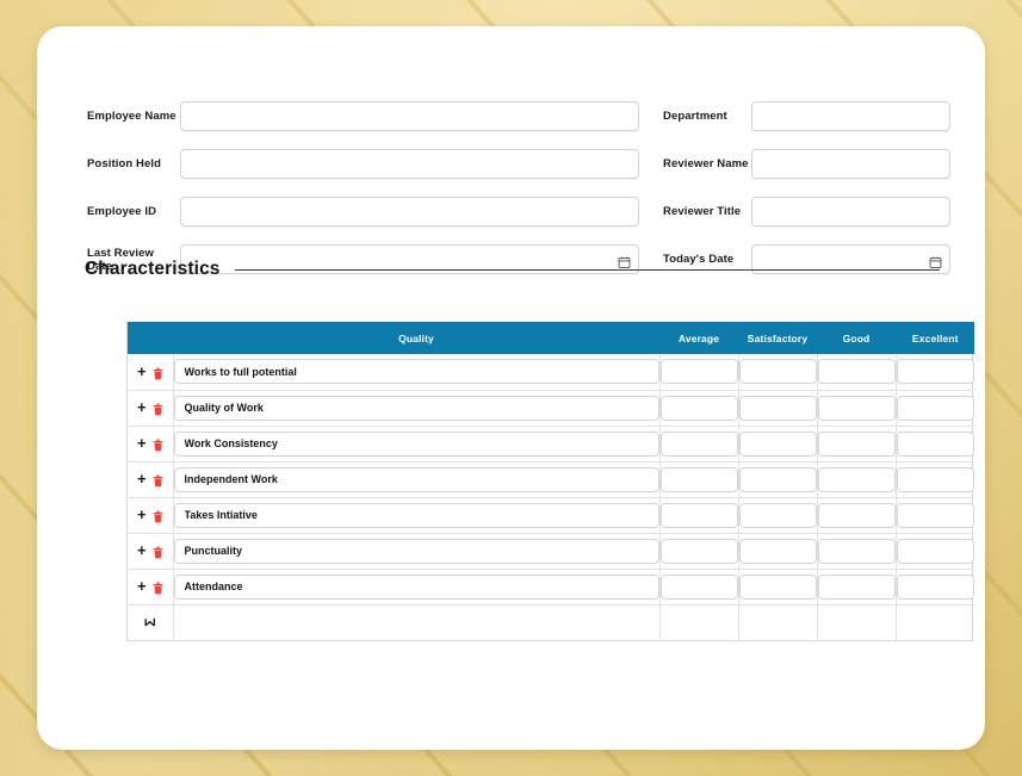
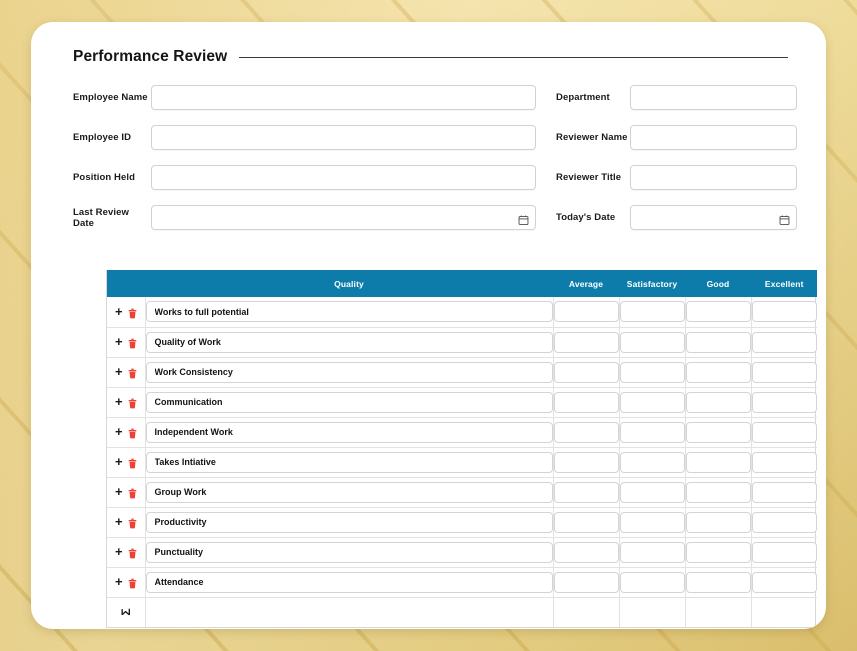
+ Performance Review
  Employee Name
  Department
- Position Held
+ Employee ID
  Reviewer Name
- Employee ID
+ Position Held
  Reviewer Title
  Last Review Date
  Today's Date
- Characteristics
  	Quality	Average	Satisfactory	Good	Excellent
  +	Works to full potential
  +	Quality of Work
  +	Work Consistency
+ +	Communication
  +	Independent Work
  +	Takes Intiative
+ +	Group Work
+ +	Productivity
  +	Punctuality
  +	Attendance
